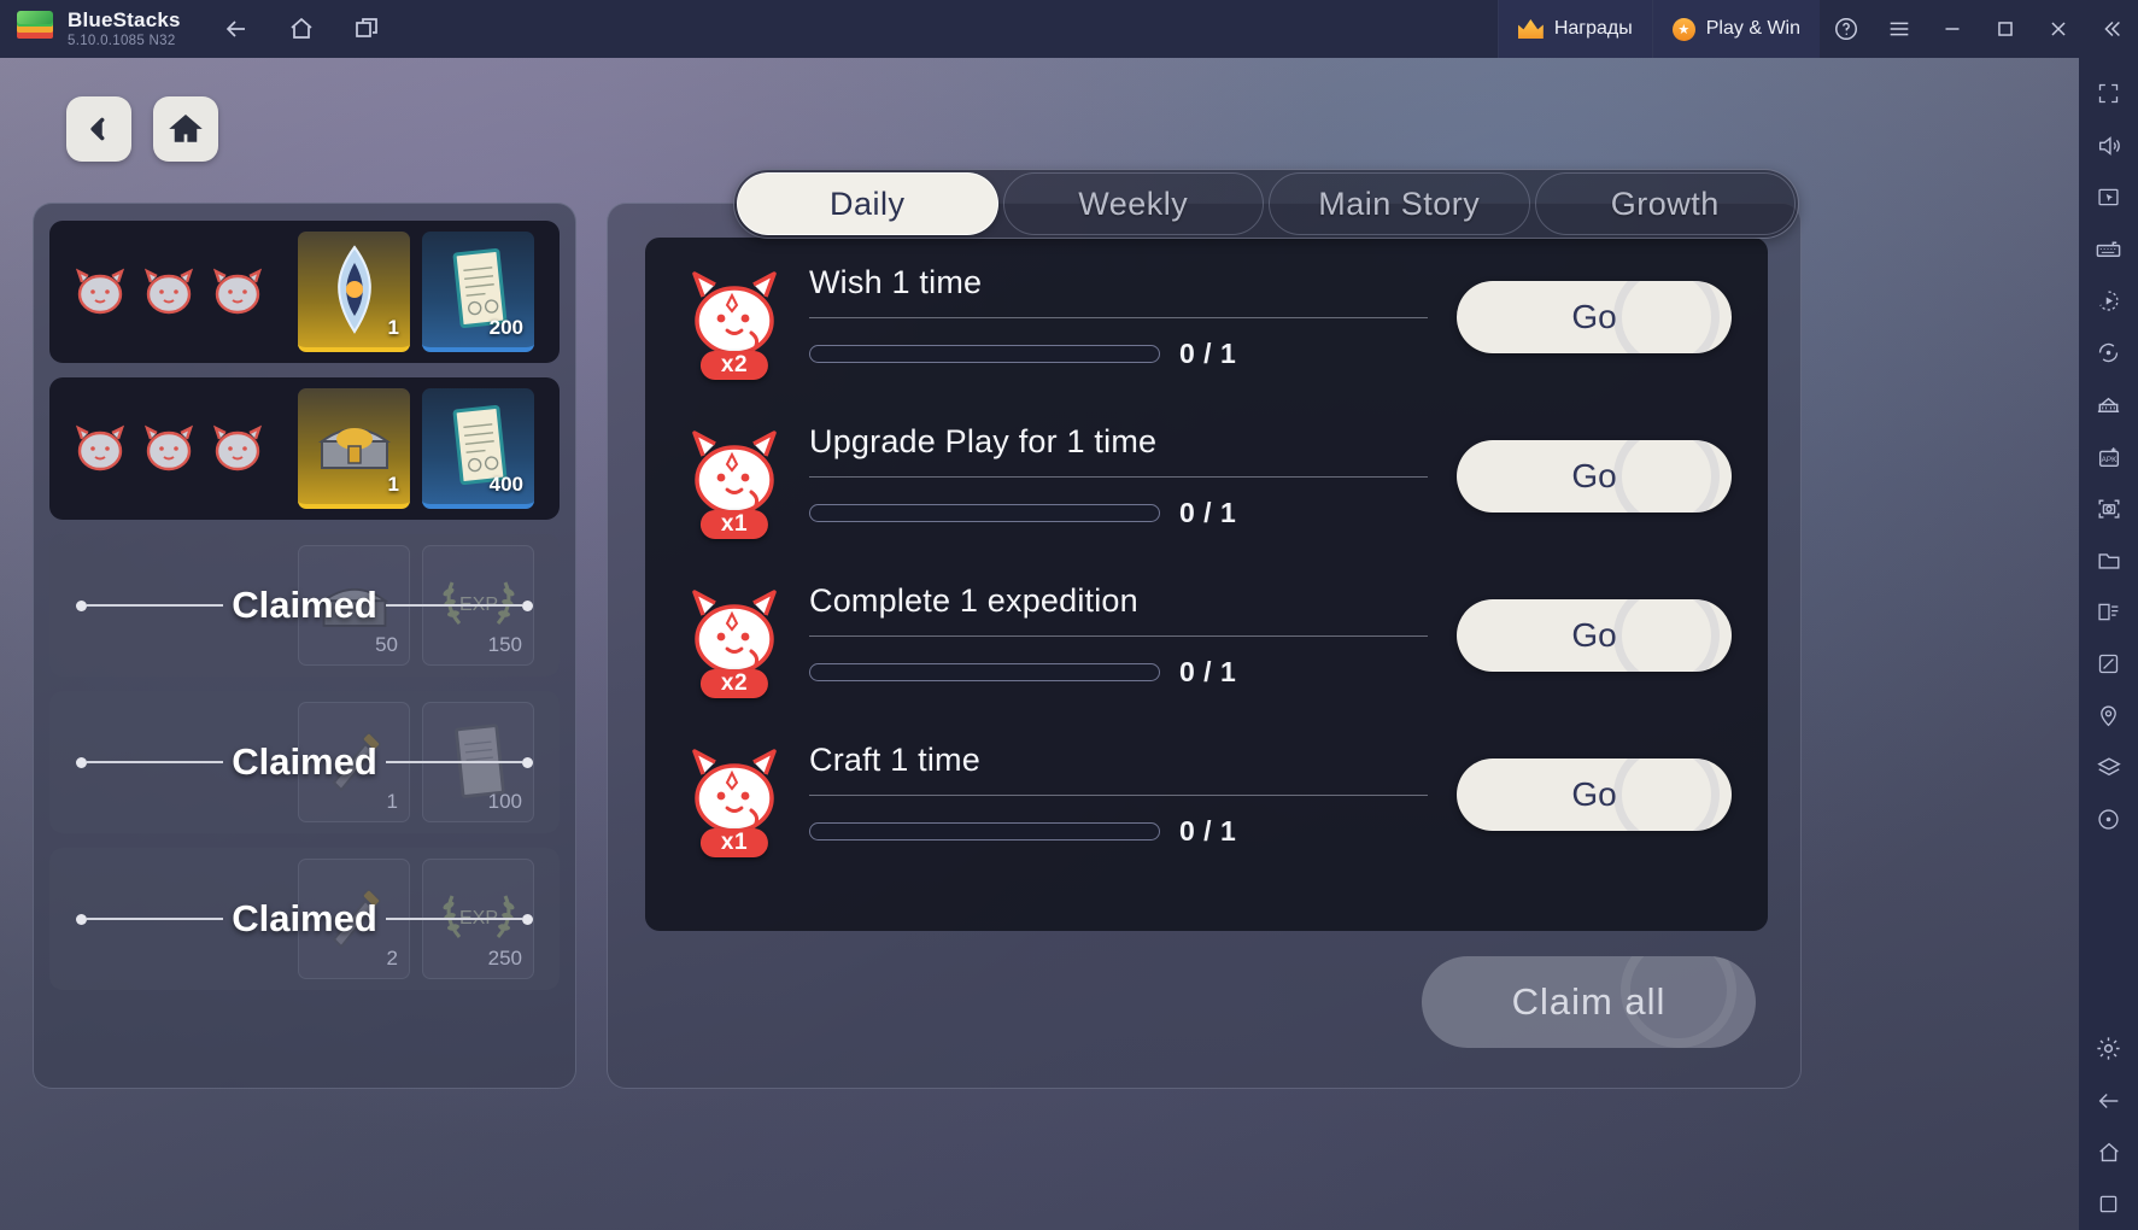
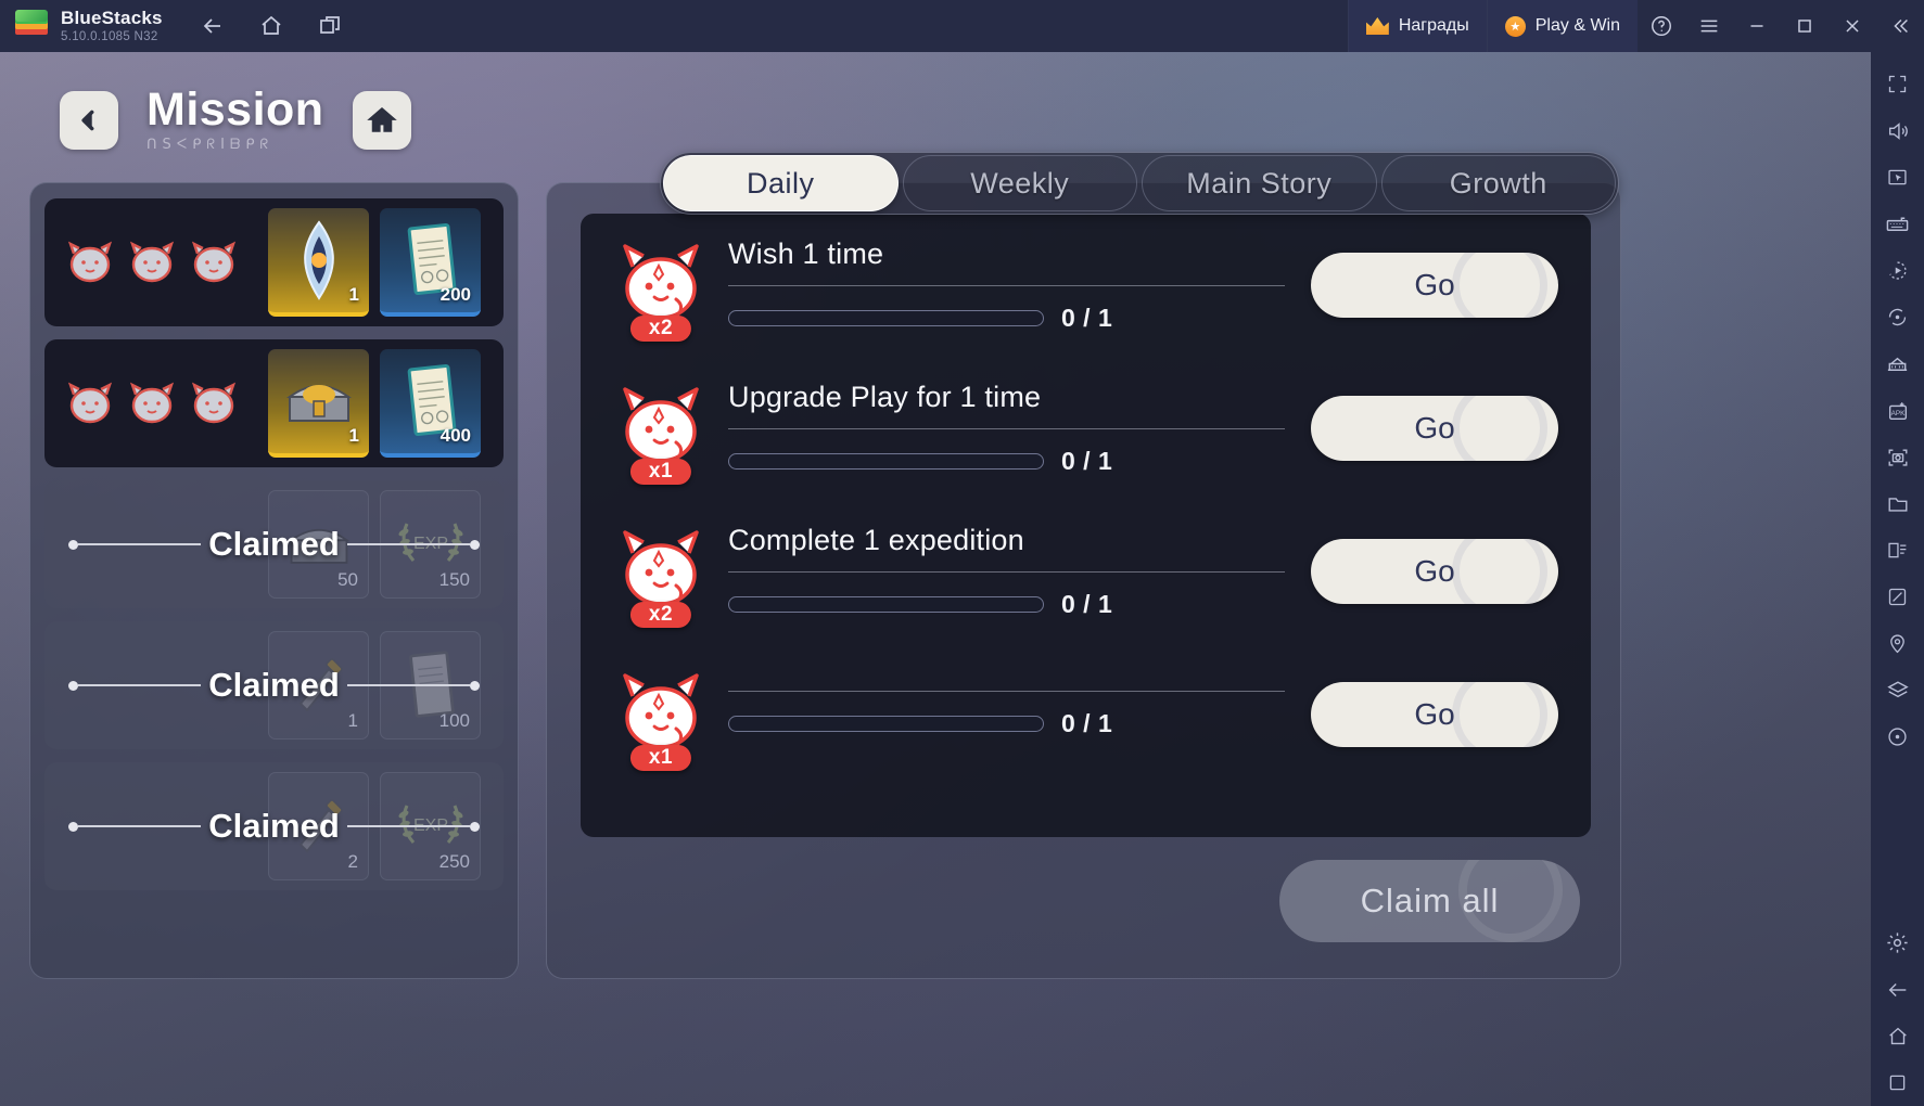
  BlueStacks
  5.10.0.1085 N32
  Награды
  ★
  Play & Win
+ Mission
+ ᑎSᐸᑭᖇIᗷᑭᖇ
  Daily
  Weekly
  Main Story
  Growth
  1
  200
  1
  400
  50
  150
  Claimed
  1
  100
  Claimed
  2
  250
  Claimed
  x2
  Wish 1 time
  0 / 1
  Go
  x1
  Upgrade Play for 1 time
  0 / 1
  Go
  x2
  Complete 1 expedition
  0 / 1
  Go
  x1
- Craft 1 time
  0 / 1
  Go
  Claim all
